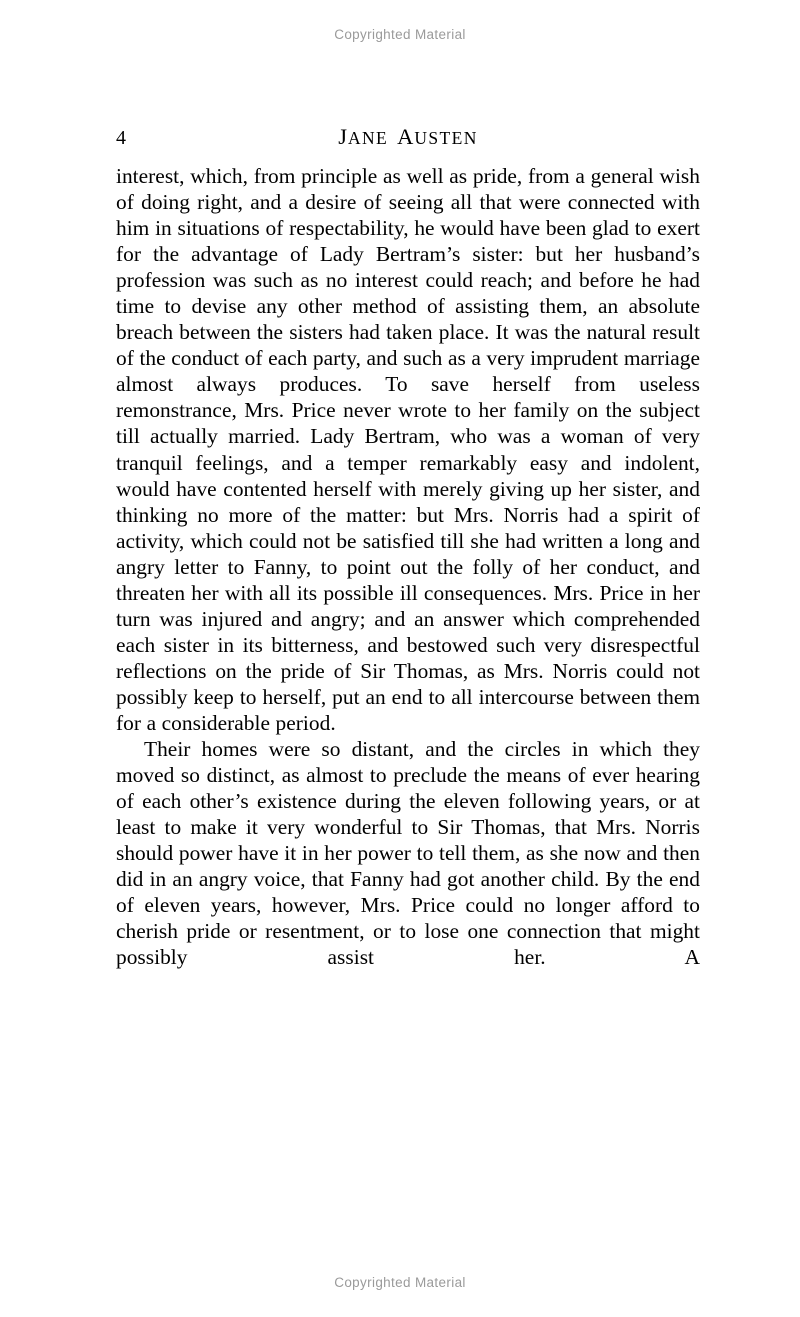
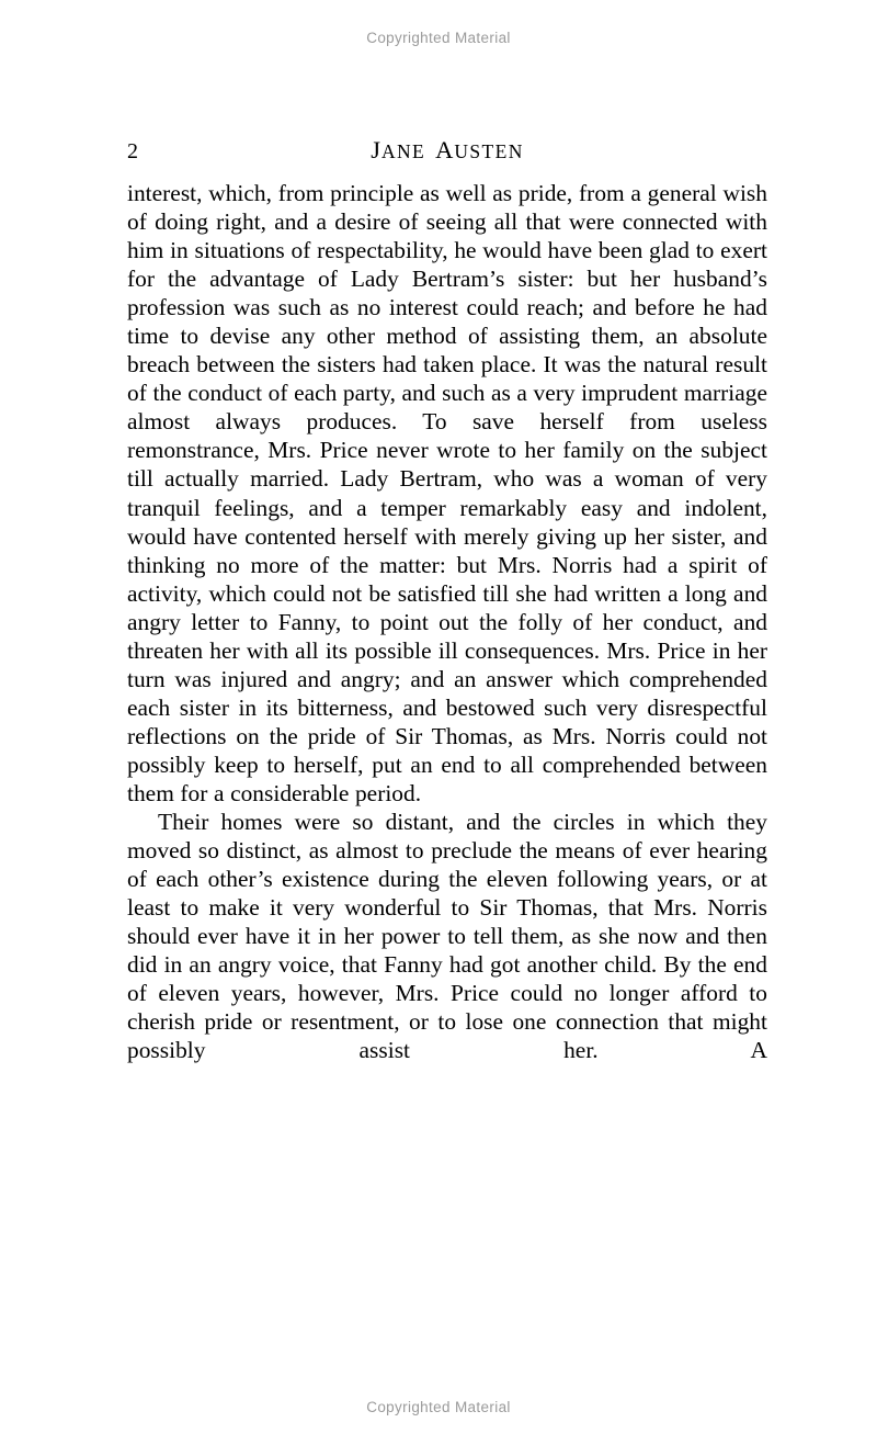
  Copyrighted Material
- 4
+ 2
  JANE AUSTEN
- interest, which, from principle as well as pride, from a general wish of doing right, and a desire of seeing all that were connected with him in situations of respectability, he would have been glad to exert for the advantage of Lady Bertram’s sister: but her husband’s profession was such as no interest could reach; and before he had time to devise any other method of assisting them, an absolute breach between the sisters had taken place. It was the natural result of the conduct of each party, and such as a very imprudent marriage almost always produces. To save herself from useless remonstrance, Mrs. Price never wrote to her family on the subject till actually married. Lady Bertram, who was a woman of very tranquil feelings, and a temper remarkably easy and indolent, would have contented herself with merely giving up her sister, and thinking no more of the matter: but Mrs. Norris had a spirit of activity, which could not be satisfied till she had written a long and angry letter to Fanny, to point out the folly of her conduct, and threaten her with all its possible ill consequences. Mrs. Price in her turn was injured and angry; and an answer which comprehended each sister in its bitterness, and bestowed such very disrespectful reflections on the pride of Sir Thomas, as Mrs. Norris could not possibly keep to herself, put an end to all intercourse between them for a considerable period.
+ interest, which, from principle as well as pride, from a general wish of doing right, and a desire of seeing all that were connected with him in situations of respectability, he would have been glad to exert for the advantage of Lady Bertram’s sister: but her husband’s profession was such as no interest could reach; and before he had time to devise any other method of assisting them, an absolute breach between the sisters had taken place. It was the natural result of the conduct of each party, and such as a very imprudent marriage almost always produces. To save herself from useless remonstrance, Mrs. Price never wrote to her family on the subject till actually married. Lady Bertram, who was a woman of very tranquil feelings, and a temper remarkably easy and indolent, would have contented herself with merely giving up her sister, and thinking no more of the matter: but Mrs. Norris had a spirit of activity, which could not be satisfied till she had written a long and angry letter to Fanny, to point out the folly of her conduct, and threaten her with all its possible ill consequences. Mrs. Price in her turn was injured and angry; and an answer which comprehended each sister in its bitterness, and bestowed such very disrespectful reflections on the pride of Sir Thomas, as Mrs. Norris could not possibly keep to herself, put an end to all comprehended between them for a considerable period.
- Their homes were so distant, and the circles in which they moved so distinct, as almost to preclude the means of ever hearing of each other’s existence during the eleven following years, or at least to make it very wonderful to Sir Thomas, that Mrs. Norris should power have it in her power to tell them, as she now and then did in an angry voice, that Fanny had got another child. By the end of eleven years, however, Mrs. Price could no longer afford to cherish pride or resentment, or to lose one connection that might possibly assist her. A
+ Their homes were so distant, and the circles in which they moved so distinct, as almost to preclude the means of ever hearing of each other’s existence during the eleven following years, or at least to make it very wonderful to Sir Thomas, that Mrs. Norris should ever have it in her power to tell them, as she now and then did in an angry voice, that Fanny had got another child. By the end of eleven years, however, Mrs. Price could no longer afford to cherish pride or resentment, or to lose one connection that might possibly assist her. A
  Copyrighted Material
